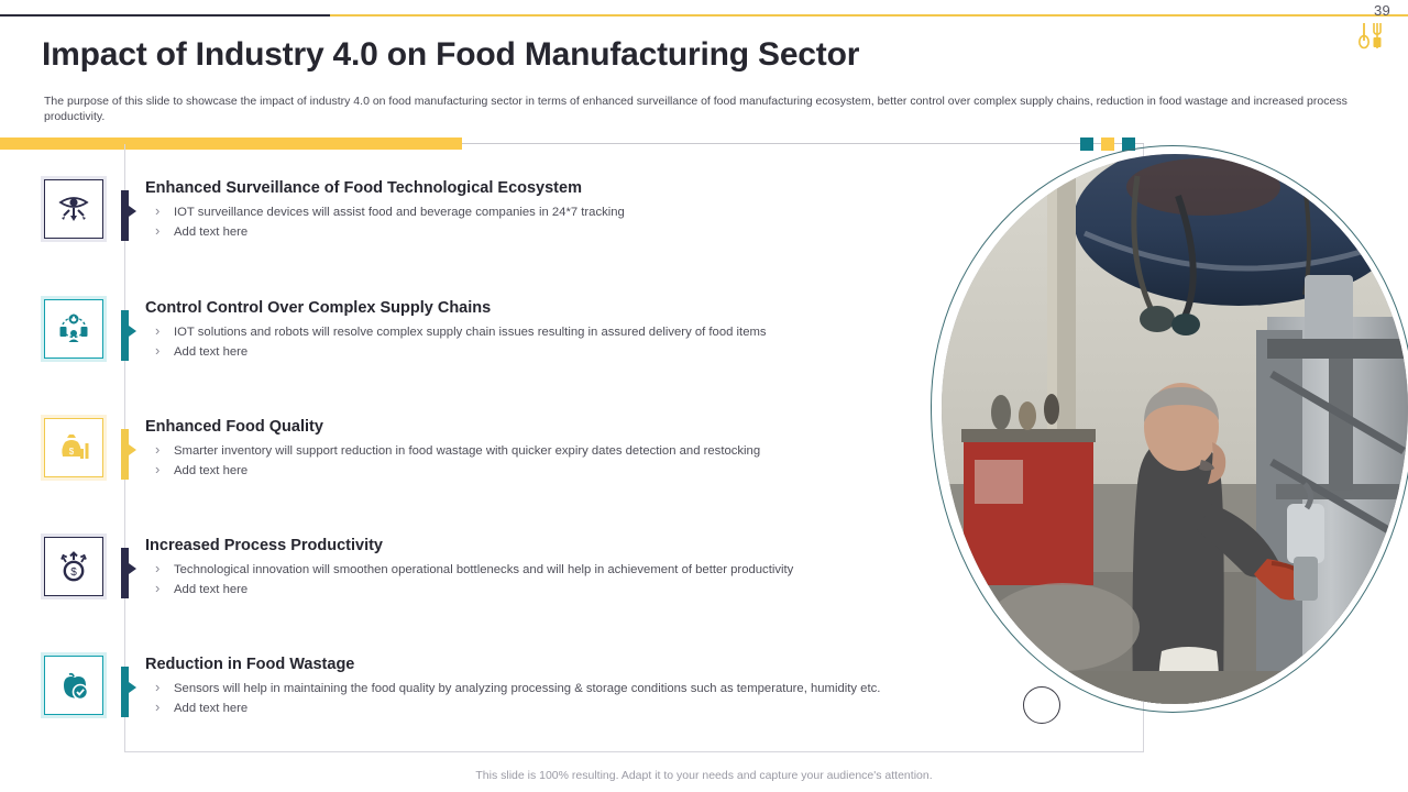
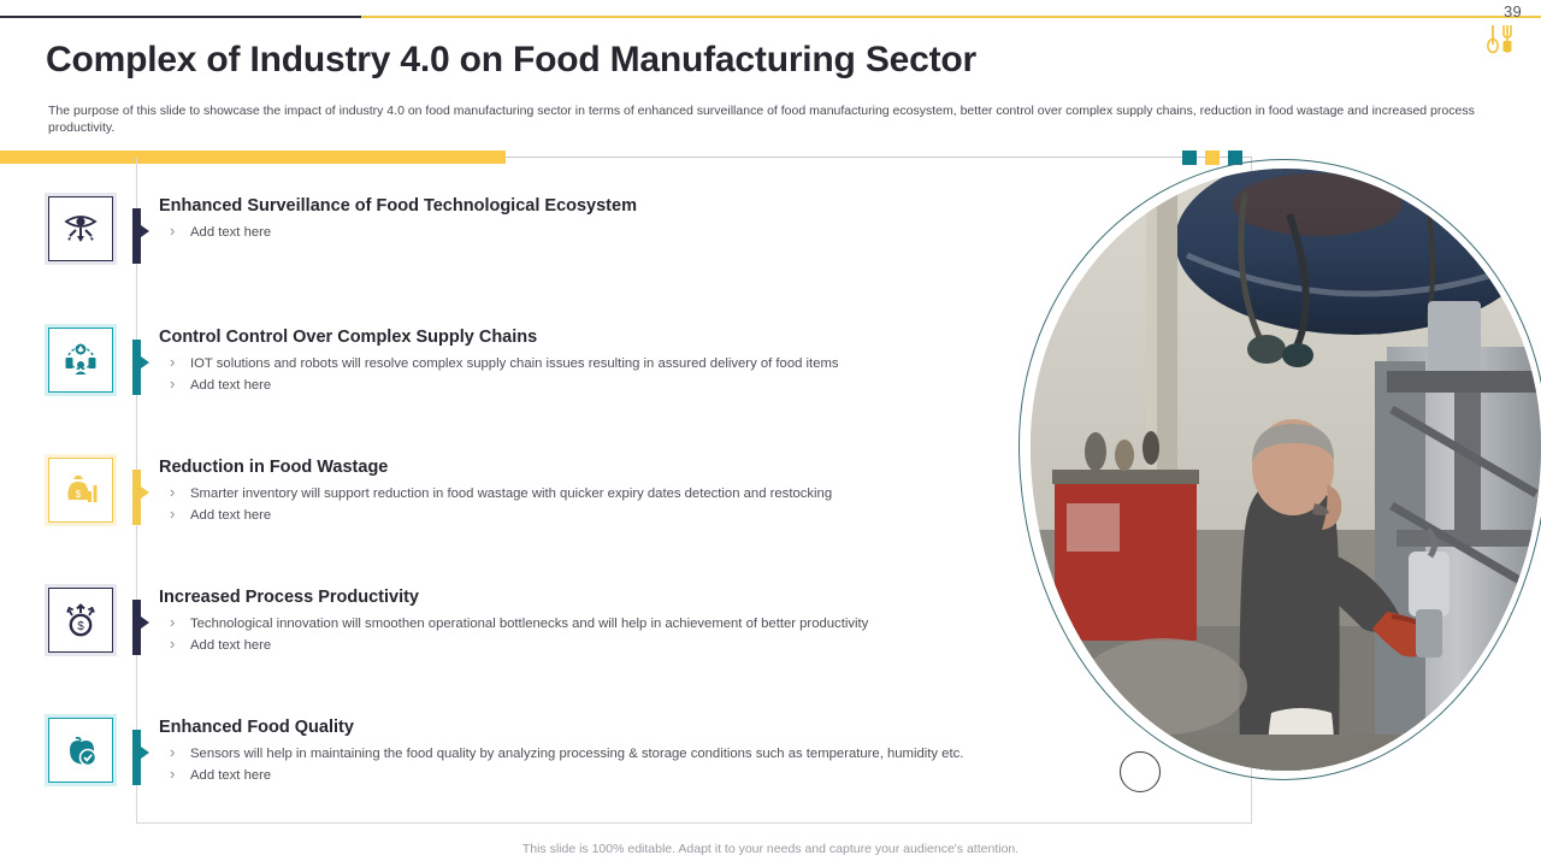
  39
- Impact of Industry 4.0 on Food Manufacturing Sector
+ Complex of Industry 4.0 on Food Manufacturing Sector
  The purpose of this slide to showcase the impact of industry 4.0 on food manufacturing sector in terms of enhanced surveillance of food manufacturing ecosystem, better control over complex supply chains, reduction in food wastage and increased process productivity.
  Enhanced Surveillance of Food Technological Ecosystem
- IOT surveillance devices will assist food and beverage companies in 24*7 tracking
  Add text here
  Control Control Over Complex Supply Chains
  IOT solutions and robots will resolve complex supply chain issues resulting in assured delivery of food items
  Add text here
  $
- Enhanced Food Quality
+ Reduction in Food Wastage
  Smarter inventory will support reduction in food wastage with quicker expiry dates detection and restocking
  Add text here
  $
  Increased Process Productivity
  Technological innovation will smoothen operational bottlenecks and will help in achievement of better productivity
  Add text here
- Reduction in Food Wastage
+ Enhanced Food Quality
  Sensors will help in maintaining the food quality by analyzing processing & storage conditions such as temperature, humidity etc.
  Add text here
- This slide is 100% resulting. Adapt it to your needs and capture your audience's attention.
+ This slide is 100% editable. Adapt it to your needs and capture your audience's attention.
